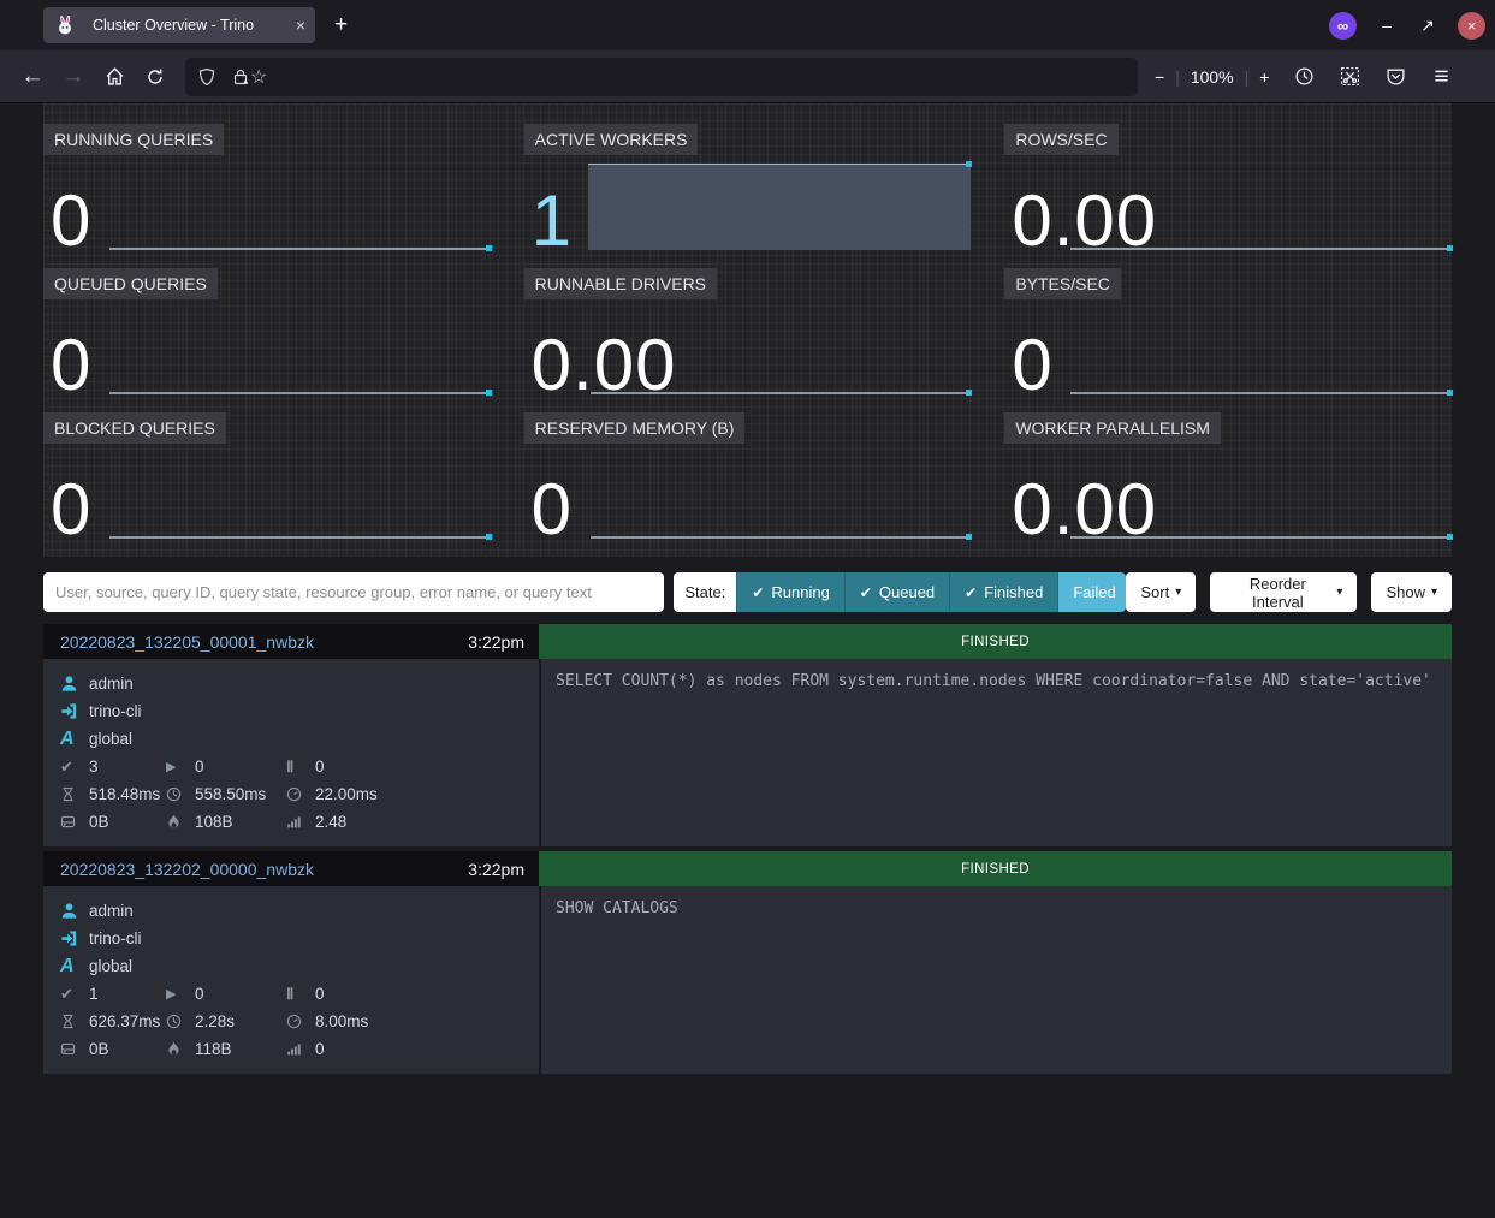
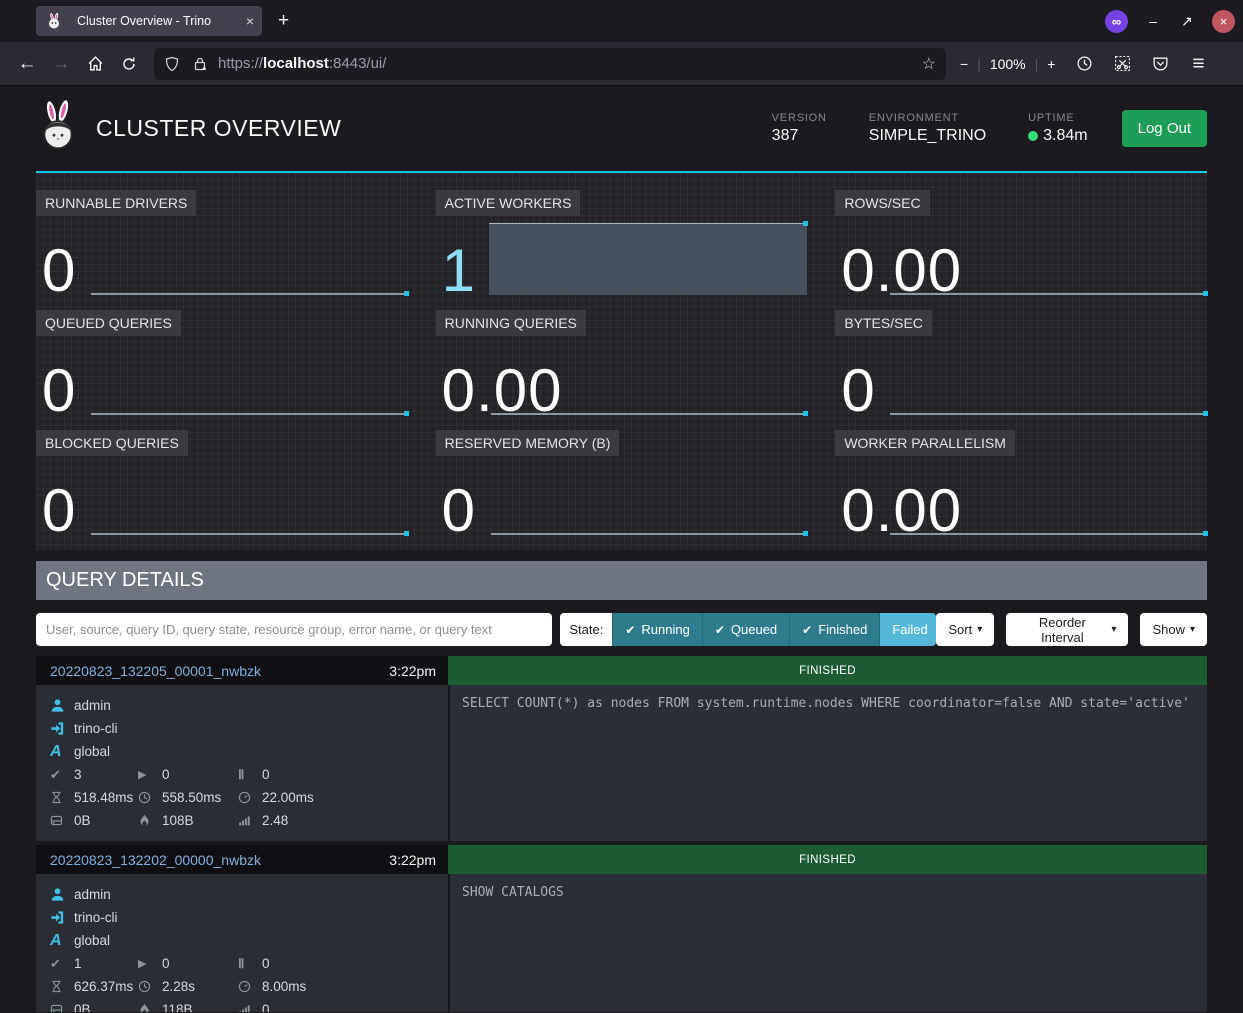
  Cluster Overview - Trino
  ×
  +
  ∞
  –
  ↗
  ×
  ←
  →
+ https://localhost:8443/ui/
  ☆
  −
  |
  100%
  |
  +
  ≡
+ CLUSTER OVERVIEW
+ VERSION
+ 387
+ ENVIRONMENT
+ SIMPLE_TRINO
+ UPTIME
+ 3.84m
+ Log Out
- RUNNING QUERIES
+ RUNNABLE DRIVERS
  0
  ACTIVE WORKERS
  1
  ROWS/SEC
  0.00
  QUEUED QUERIES
  0
- RUNNABLE DRIVERS
+ RUNNING QUERIES
  0.00
  BYTES/SEC
  0
  BLOCKED QUERIES
  0
  RESERVED MEMORY (B)
  0
  WORKER PARALLELISM
  0.00
+ QUERY DETAILS
  User, source, query ID, query state, resource group, error name, or query text
  State:
  ✔
  Running
  ✔
  Queued
  ✔
  Finished
  Failed
  Sort
  ▾
  Reorder Interval
  ▾
  Show
  ▾
  20220823_132205_00001_nwbzk
  3:22pm
  FINISHED
  admin
  trino-cli
  A
  global
  ✔
  3
  ▶
  0
  Ⅱ
  0
  518.48ms
  558.50ms
  22.00ms
  0B
  108B
  2.48
  SELECT COUNT(*) as nodes FROM system.runtime.nodes WHERE coordinator=false AND state='active'
  20220823_132202_00000_nwbzk
  3:22pm
  FINISHED
  admin
  trino-cli
  A
  global
  ✔
  1
  ▶
  0
  Ⅱ
  0
  626.37ms
  2.28s
  8.00ms
  0B
  118B
  0
  SHOW CATALOGS
